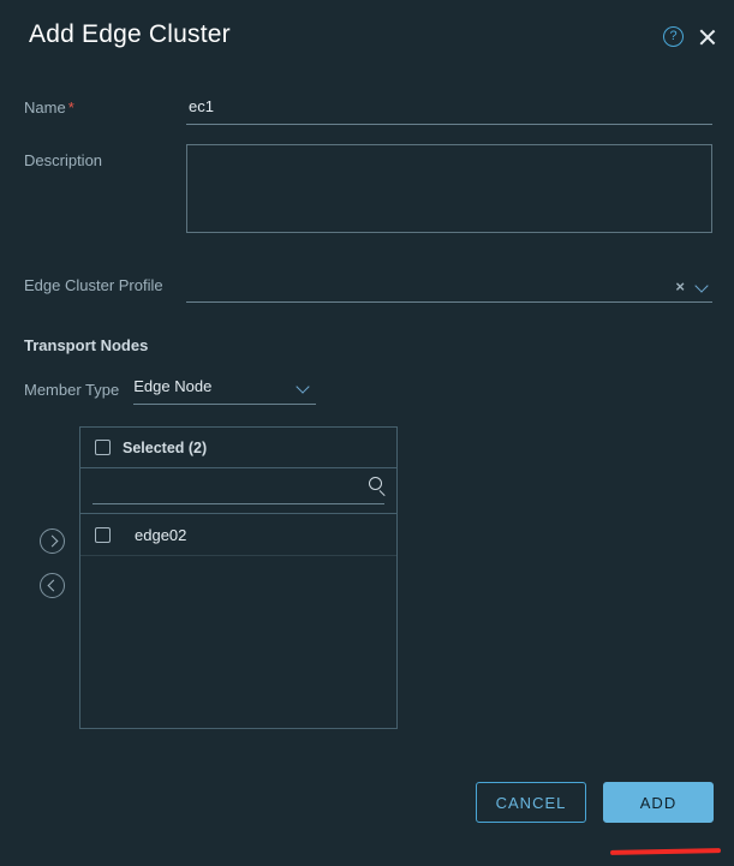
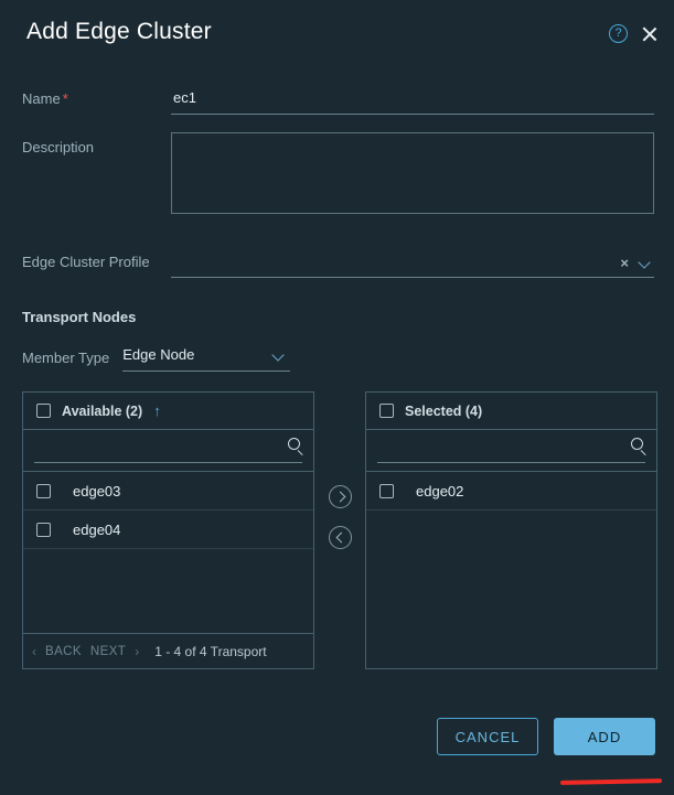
  Add Edge Cluster
  ?
  Name *
  ec1
  Description
  Edge Cluster Profile
  ×
  Transport Nodes
  Member Type
  Edge Node
+ Available (2)
+ ↑
+ edge03
+ edge04
+ ‹
+ BACK
+ NEXT
+ ›
+ 1 - 4 of 4 Transport
- Selected (2)
+ Selected (4)
  edge02
  CANCEL
  ADD
